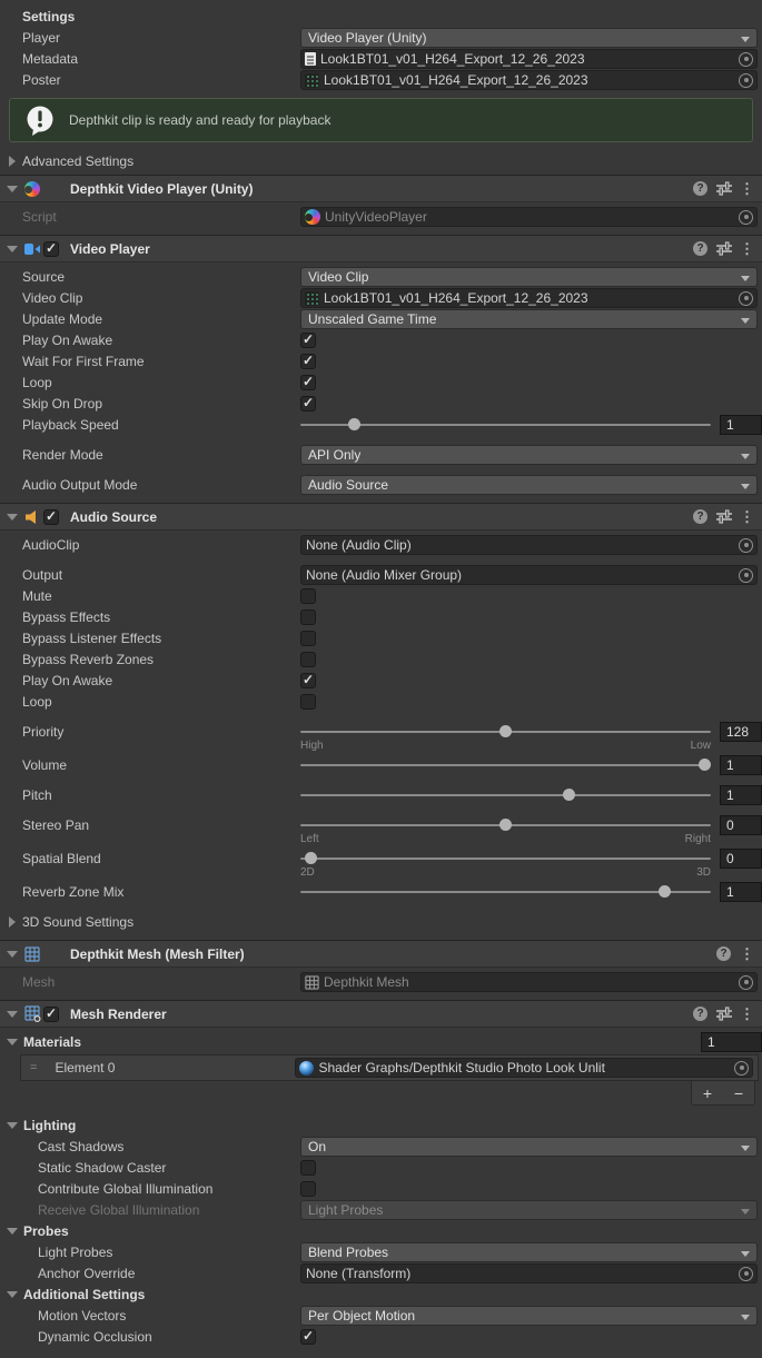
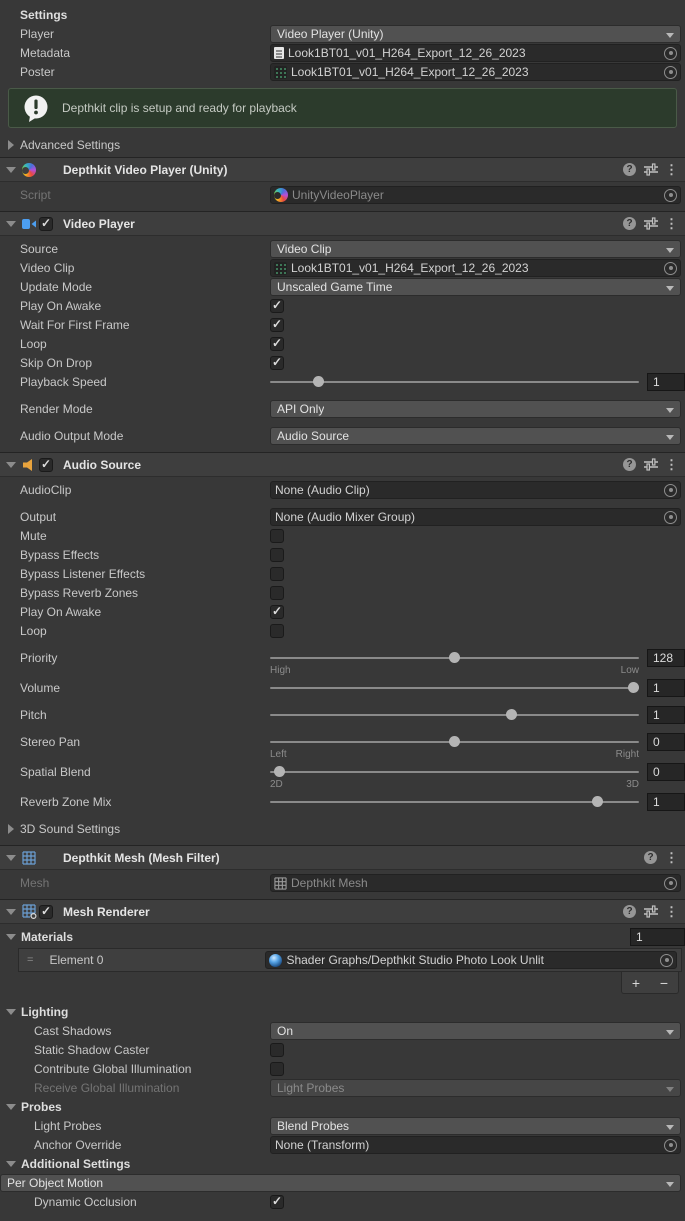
  Settings
  Player
  Video Player (Unity)
  Metadata
  Look1BT01_v01_H264_Export_12_26_2023
  Poster
  Look1BT01_v01_H264_Export_12_26_2023
- Depthkit clip is ready and ready for playback
+ Depthkit clip is setup and ready for playback
  Advanced Settings
  Depthkit Video Player (Unity)
  ?
  ⋮
  Script
  UnityVideoPlayer
  Video Player
  ?
  ⋮
  Source
  Video Clip
  Video Clip
  Look1BT01_v01_H264_Export_12_26_2023
  Update Mode
  Unscaled Game Time
  Play On Awake
  Wait For First Frame
  Loop
  Skip On Drop
  Playback Speed
  1
  Render Mode
  API Only
  Audio Output Mode
  Audio Source
  Audio Source
  ?
  ⋮
  AudioClip
  None (Audio Clip)
  Output
  None (Audio Mixer Group)
  Mute
  Bypass Effects
  Bypass Listener Effects
  Bypass Reverb Zones
  Play On Awake
  Loop
  Priority
  High
  Low
  128
  Volume
  1
  Pitch
  1
  Stereo Pan
  Left
  Right
  0
  Spatial Blend
  2D
  3D
  0
  Reverb Zone Mix
  1
  3D Sound Settings
  Depthkit Mesh (Mesh Filter)
  ?
  ⋮
  Mesh
  Depthkit Mesh
  Mesh Renderer
  ?
  ⋮
  Materials
  1
  =
  Element 0
  Shader Graphs/Depthkit Studio Photo Look Unlit
  +
  −
  Lighting
  Cast Shadows
  On
  Static Shadow Caster
  Contribute Global Illumination
  Receive Global Illumination
  Light Probes
  Probes
  Light Probes
  Blend Probes
  Anchor Override
  None (Transform)
  Additional Settings
- Motion Vectors
  Per Object Motion
  Dynamic Occlusion
